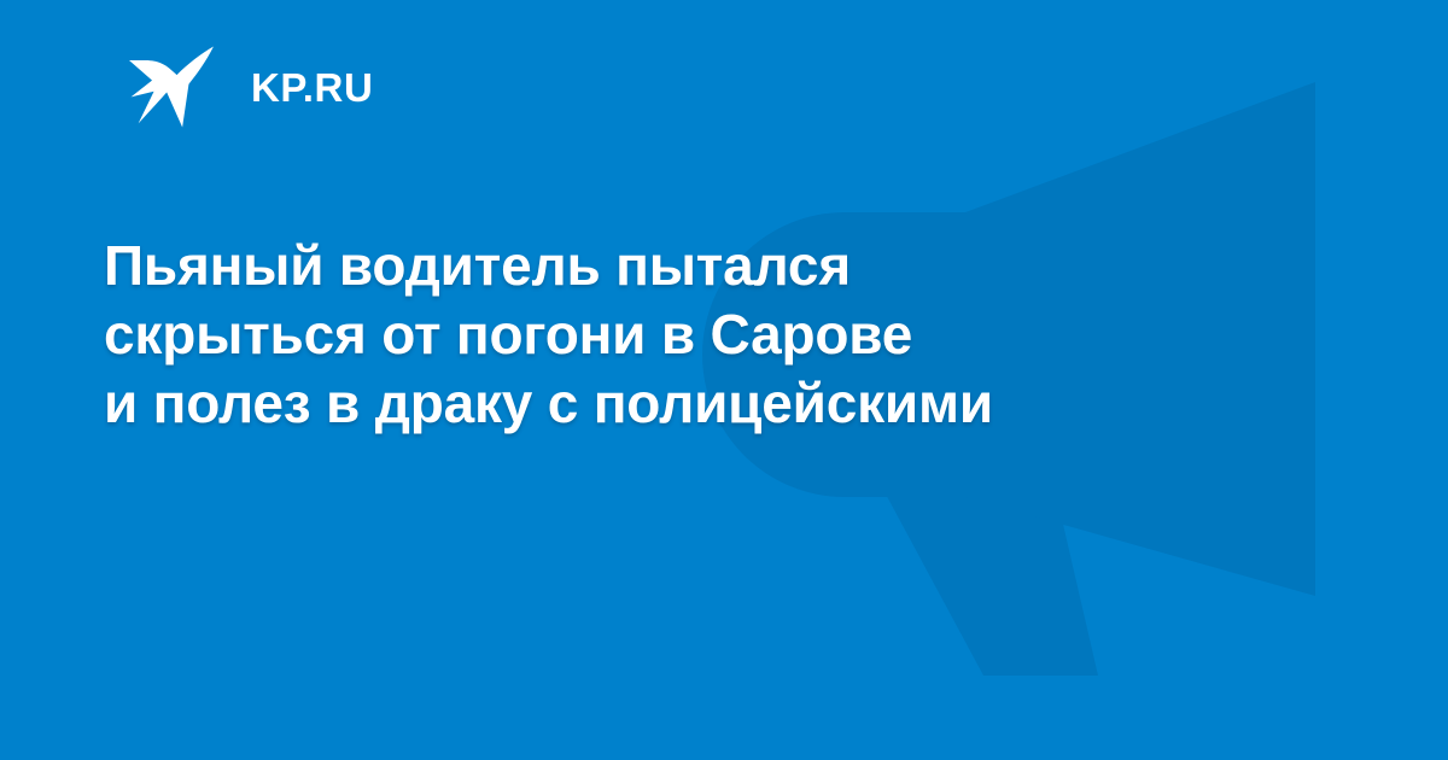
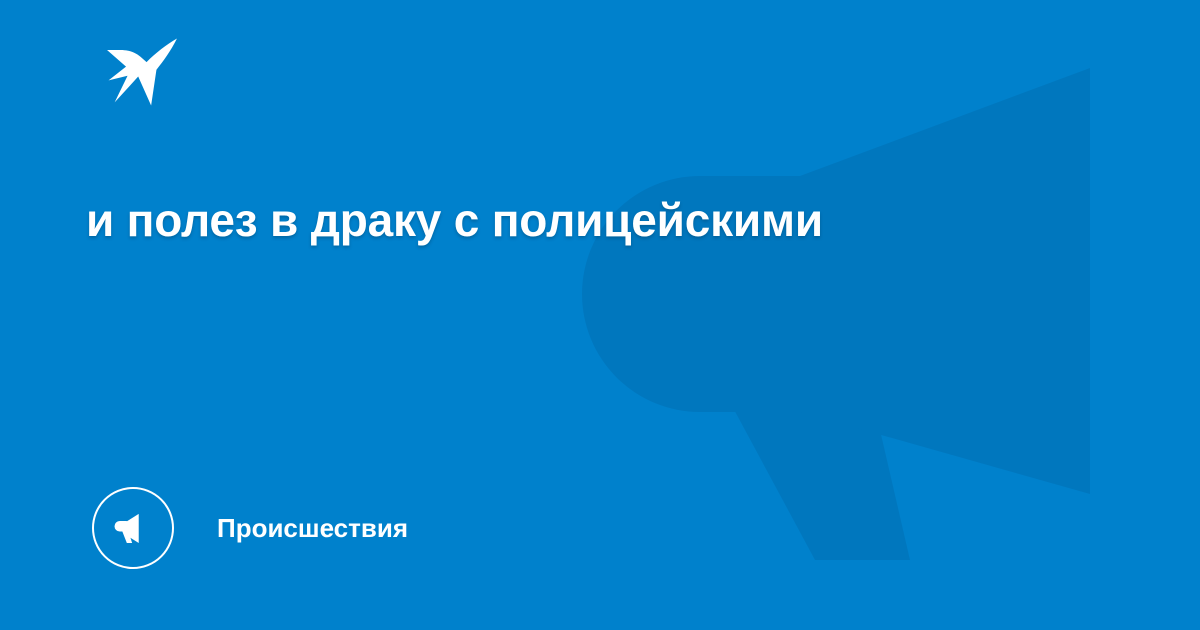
- KP.RU
- Пьяный водитель пытался
- скрыться от погони в Сарове
  и полез в драку с полицейскими
+ Происшествия
